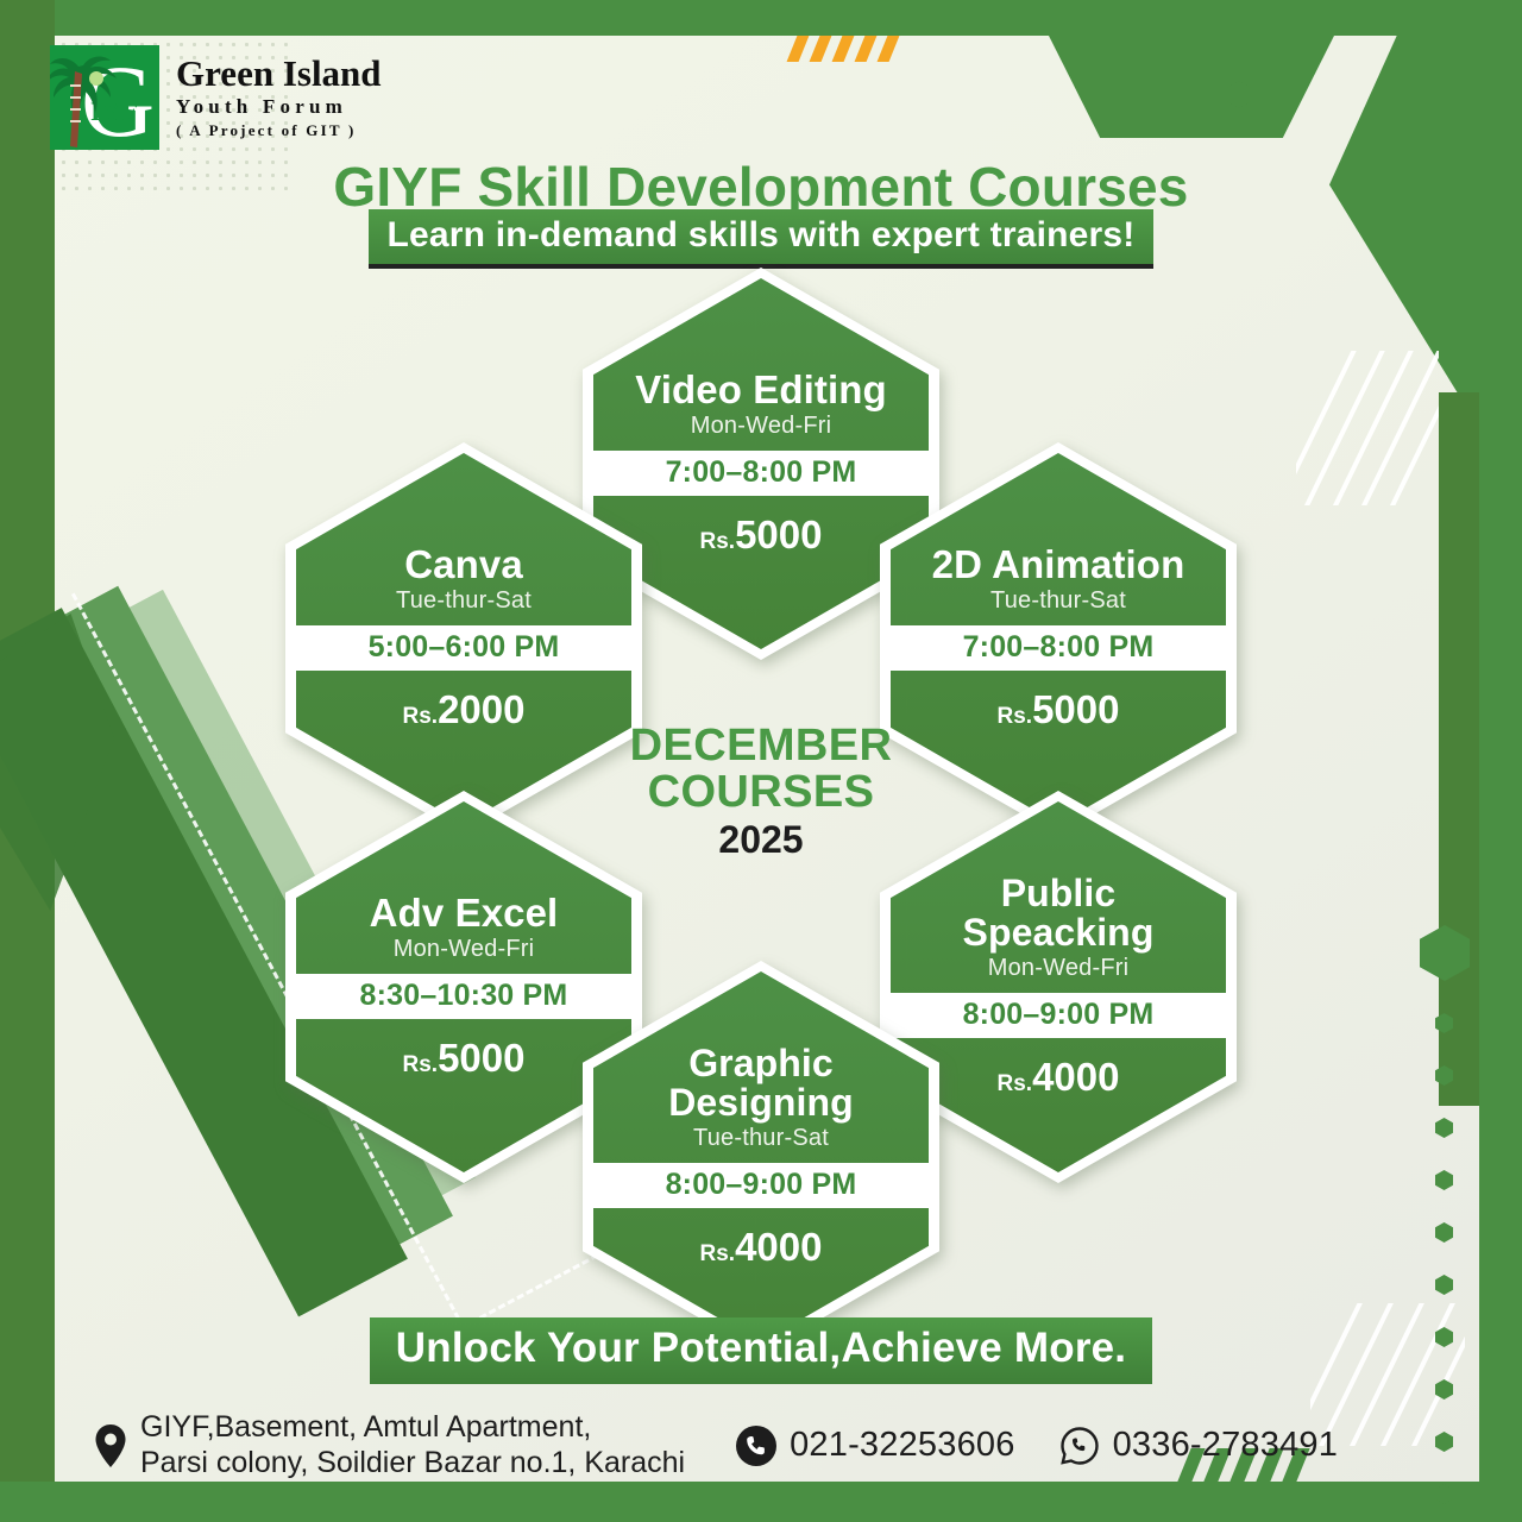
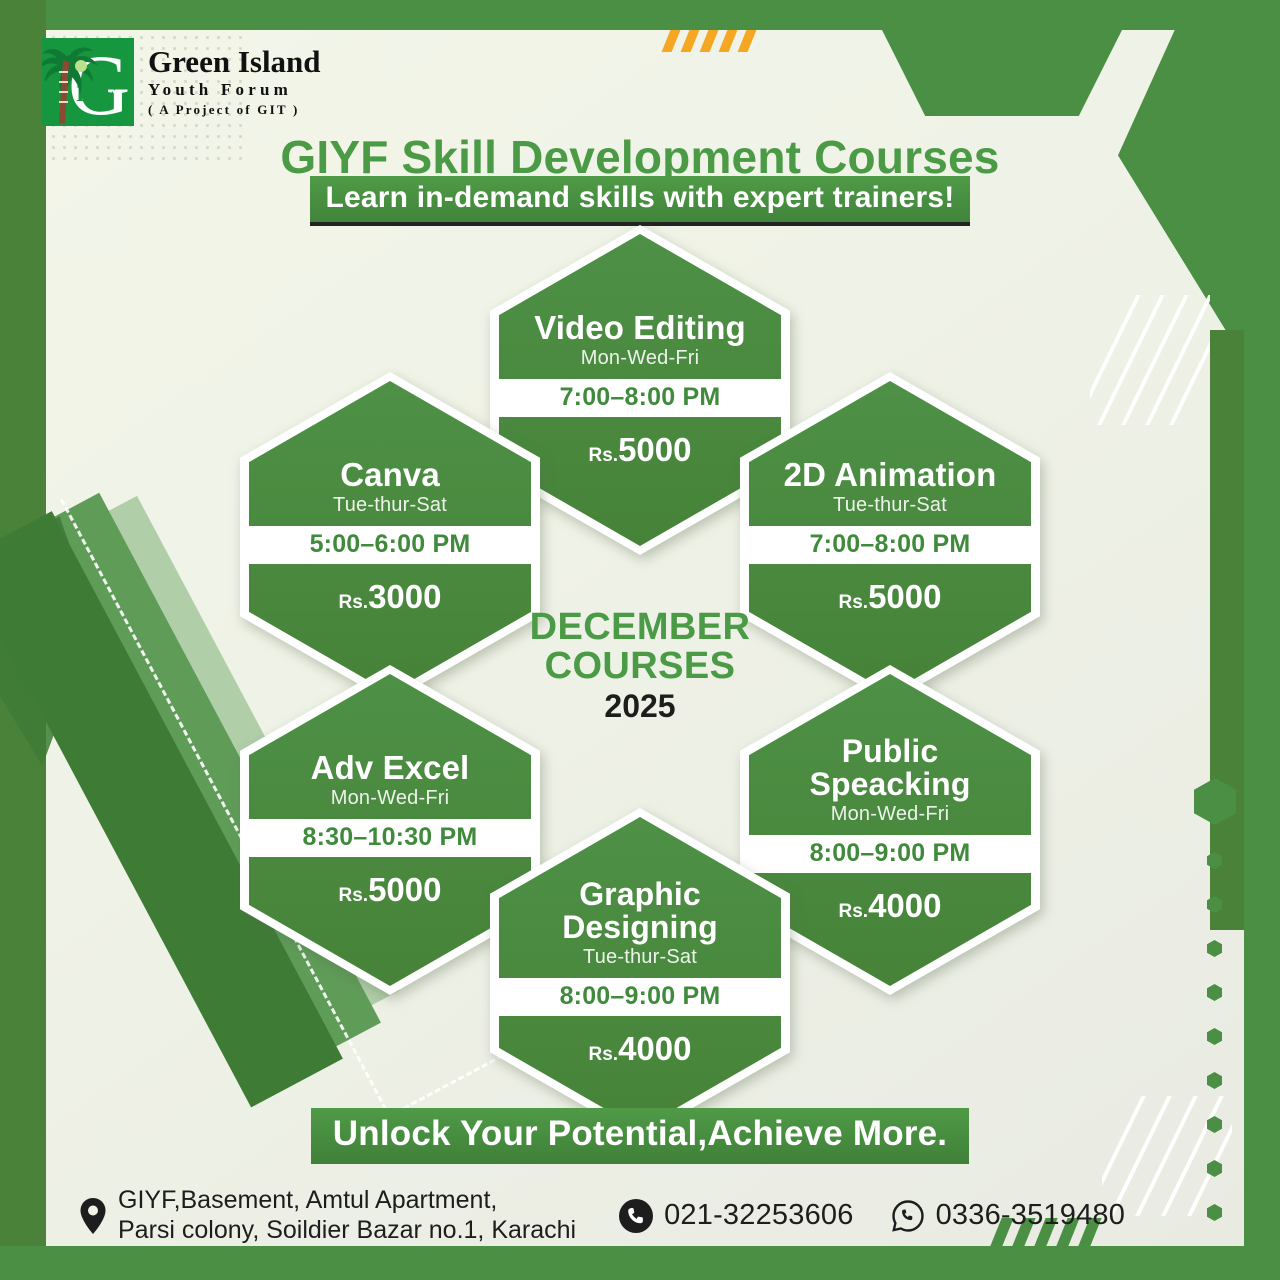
  G
  IYF
  Green Island
  Youth Forum
  ( A Project of GIT )
  GIYF Skill Development Courses
  Learn in-demand skills with expert trainers!
  Video Editing
  Mon-Wed-Fri
  7:00–8:00 PM
  Rs.5000
  Canva
  Tue-thur-Sat
  5:00–6:00 PM
- Rs.2000
+ Rs.3000
  2D Animation
  Tue-thur-Sat
  7:00–8:00 PM
  Rs.5000
  Adv Excel
  Mon-Wed-Fri
  8:30–10:30 PM
  Rs.5000
  Public
  Speacking
  Mon-Wed-Fri
  8:00–9:00 PM
  Rs.4000
  Graphic
  Designing
  Tue-thur-Sat
  8:00–9:00 PM
  Rs.4000
  DECEMBER
  COURSES
  2025
  Unlock Your Potential,Achieve More.
  GIYF,Basement, Amtul Apartment,
  Parsi colony, Soildier Bazar no.1, Karachi
  021-32253606
- 0336-2783491
+ 0336-3519480
